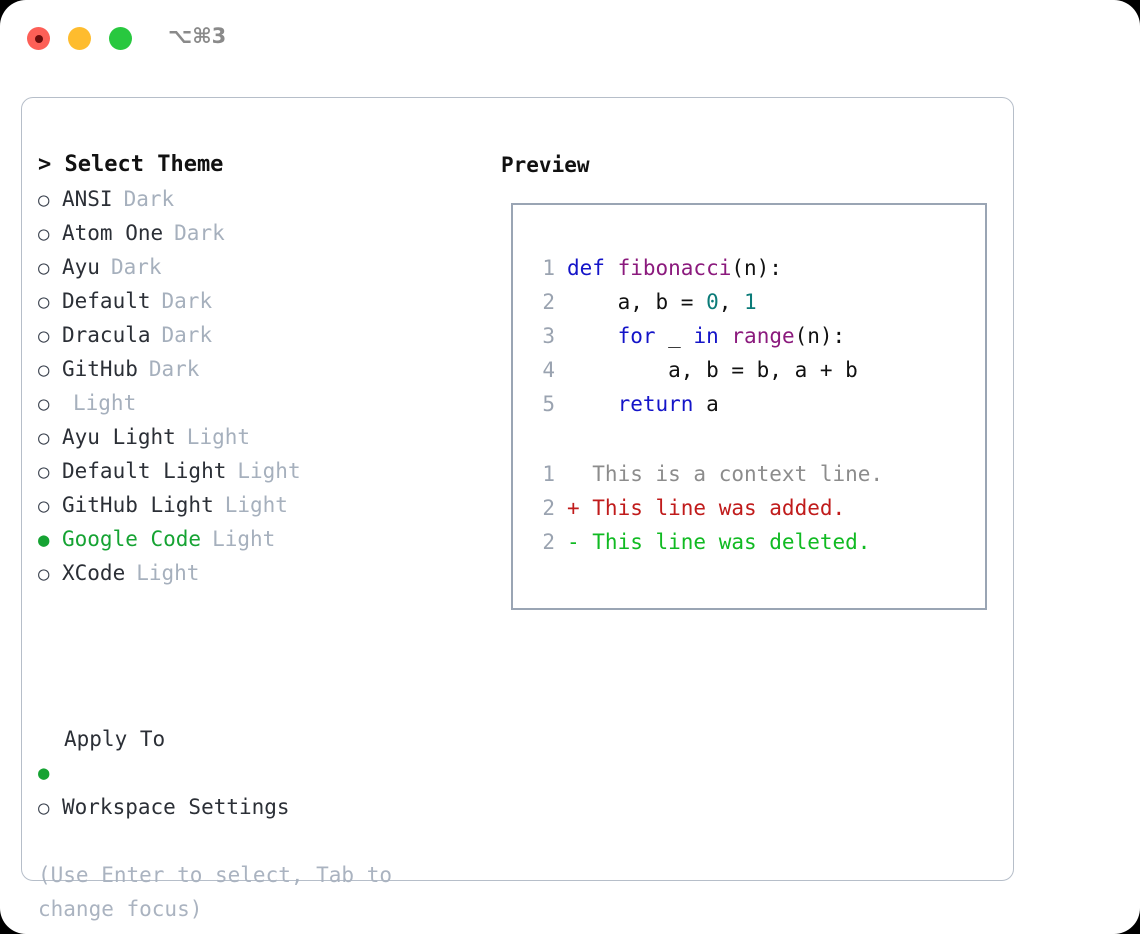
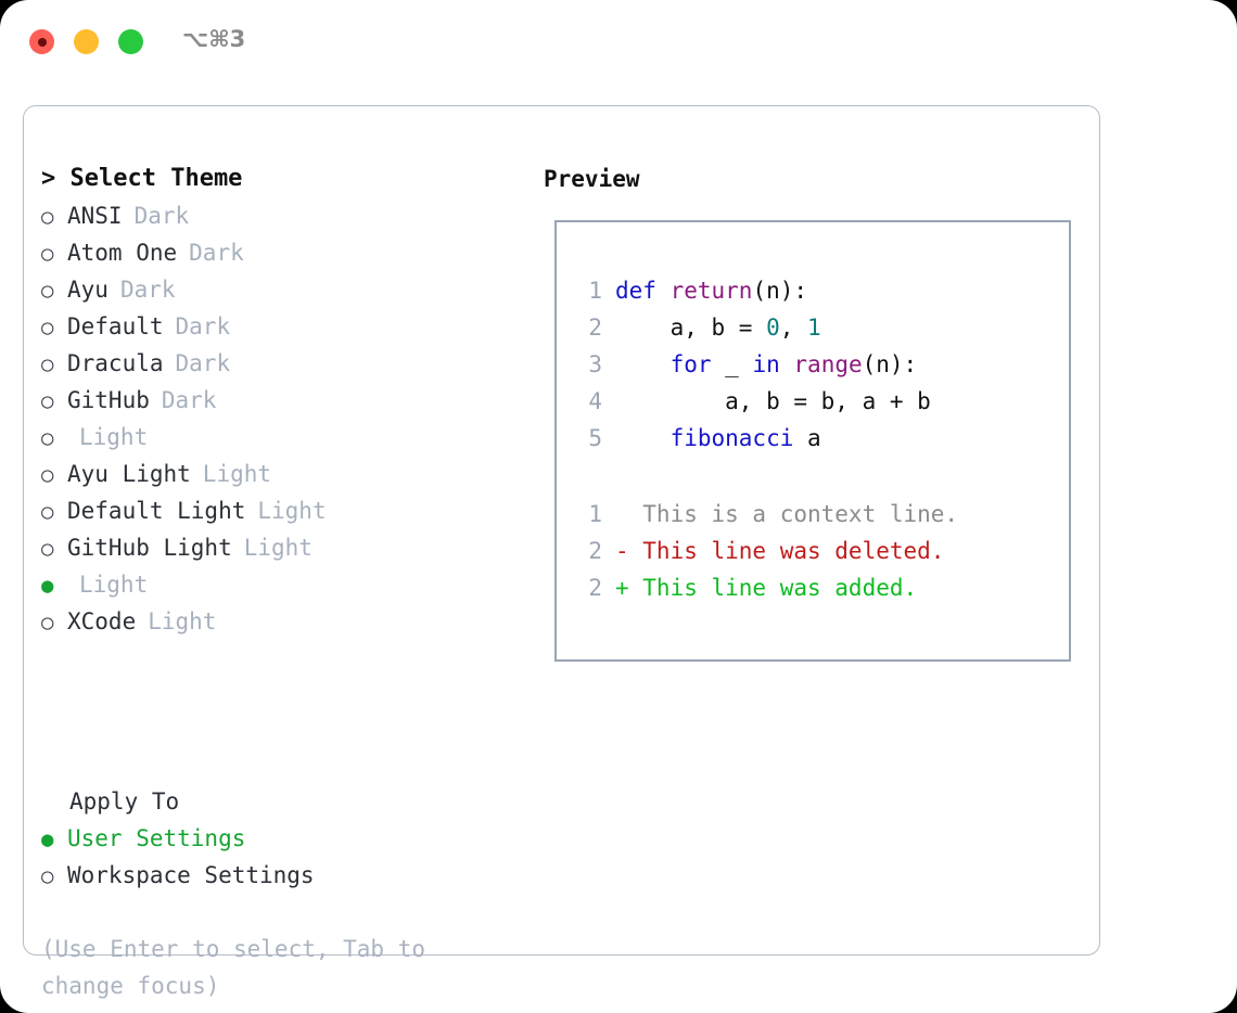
  ⌥⌘3
  > Select Theme
  ○
  ANSI
  Dark
  ○
  Atom One
  Dark
  ○
  Ayu
  Dark
  ○
  Default
  Dark
  ○
  Dracula
  Dark
  ○
  GitHub
  Dark
  ○
  Light
  ○
  Ayu Light
  Light
  ○
  Default Light
  Light
  ○
  GitHub Light
  Light
  ●
- Google Code
  Light
  ○
  XCode
  Light
  Apply To
  ●
+ User Settings
  ○
  Workspace Settings
  (Use Enter to select, Tab to change focus)
  Preview
  1
- def fibonacci(n):
+ def return(n):
  2
  a, b = 0, 1
  3
  for _ in range(n):
  4
  a, b = b, a + b
  5
- return a
+ fibonacci a
  1
  This is a context line.
  2
- + This line was added.
+ - This line was deleted.
  2
- - This line was deleted.
+ + This line was added.
